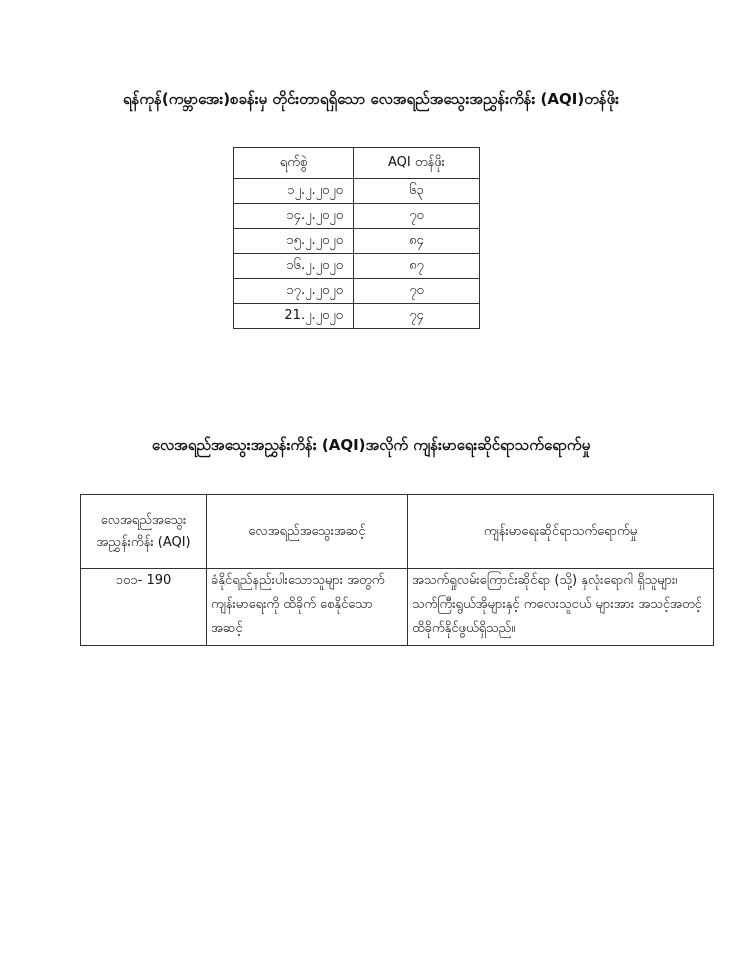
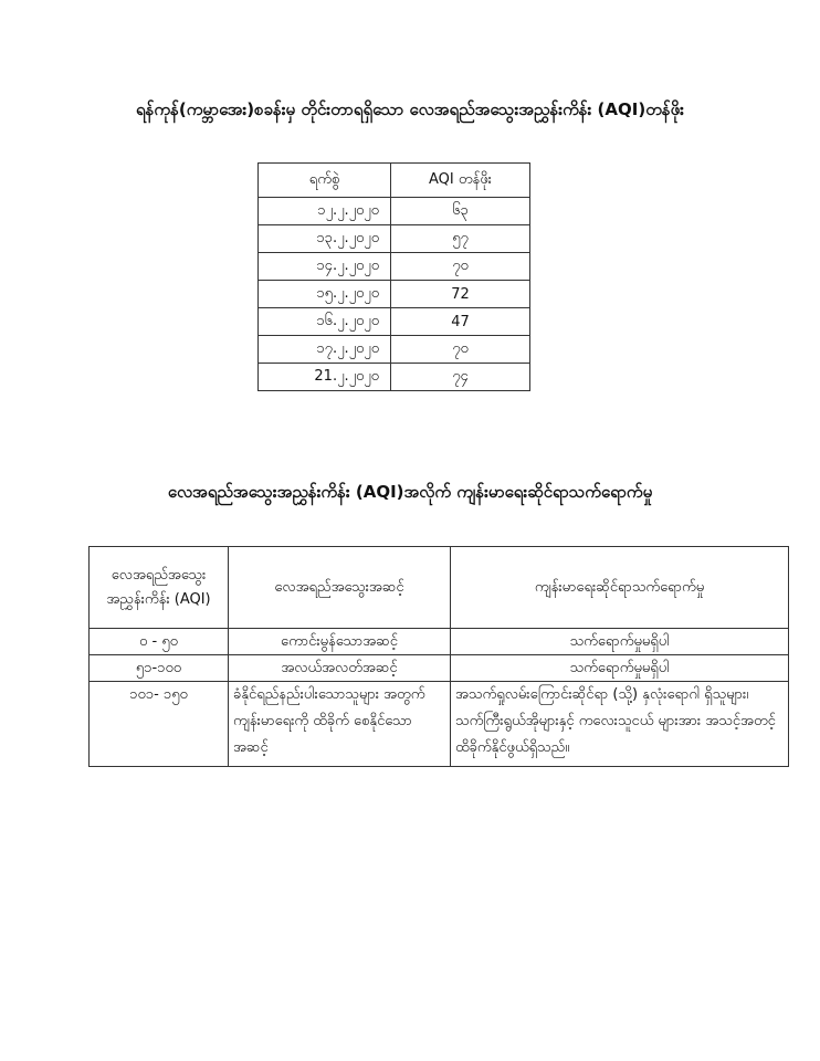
  ရန်ကုန်(ကမ္ဘာအေး)စခန်းမှ တိုင်းတာရရှိသော လေအရည်အသွေးအညွှန်းကိန်း (AQI)တန်ဖိုး
  ရက်စွဲ	AQI တန်ဖိုး
  ၁၂.၂.၂၀၂၀	၆၃
+ ၁၃.၂.၂၀၂၀	၅၇
  ၁၄.၂.၂၀၂၀	၇၀
- ၁၅.၂.၂၀၂၀	၈၄
+ ၁၅.၂.၂၀၂၀	72
- ၁၆.၂.၂၀၂၀	၈၇
+ ၁၆.၂.၂၀၂၀	47
  ၁၇.၂.၂၀၂၀	၇၀
  21.၂.၂၀၂၀	၇၄
  လေအရည်အသွေးအညွှန်းကိန်း (AQI)အလိုက် ကျန်းမာရေးဆိုင်ရာသက်ရောက်မှု
  လေအရည်အသွေး အညွှန်းကိန်း (AQI)	လေအရည်အသွေးအဆင့်	ကျန်းမာရေးဆိုင်ရာသက်ရောက်မှု
+ ၀ - ၅၀	ကောင်းမွန်သောအဆင့်	သက်ရောက်မှုမရှိပါ
+ ၅၁-၁၀၀	အလယ်အလတ်အဆင့်	သက်ရောက်မှုမရှိပါ
- ၁၀၁- 190	ခံနိုင်ရည်နည်းပါးသောသူများ အတွက် ကျန်းမာရေးကို ထိခိုက် စေနိုင်သောအဆင့်	အသက်ရှုလမ်းကြောင်းဆိုင်ရာ (သို့) နှလုံးရောဂါ ရှိသူများ၊ သက်ကြီးရွယ်အိုများနှင့် ကလေးသူငယ် များအား အသင့်အတင့်ထိခိုက်နိုင်ဖွယ်ရှိသည်။
+ ၁၀၁- ၁၅၀	ခံနိုင်ရည်နည်းပါးသောသူများ အတွက် ကျန်းမာရေးကို ထိခိုက် စေနိုင်သောအဆင့်	အသက်ရှုလမ်းကြောင်းဆိုင်ရာ (သို့) နှလုံးရောဂါ ရှိသူများ၊ သက်ကြီးရွယ်အိုများနှင့် ကလေးသူငယ် များအား အသင့်အတင့်ထိခိုက်နိုင်ဖွယ်ရှိသည်။
